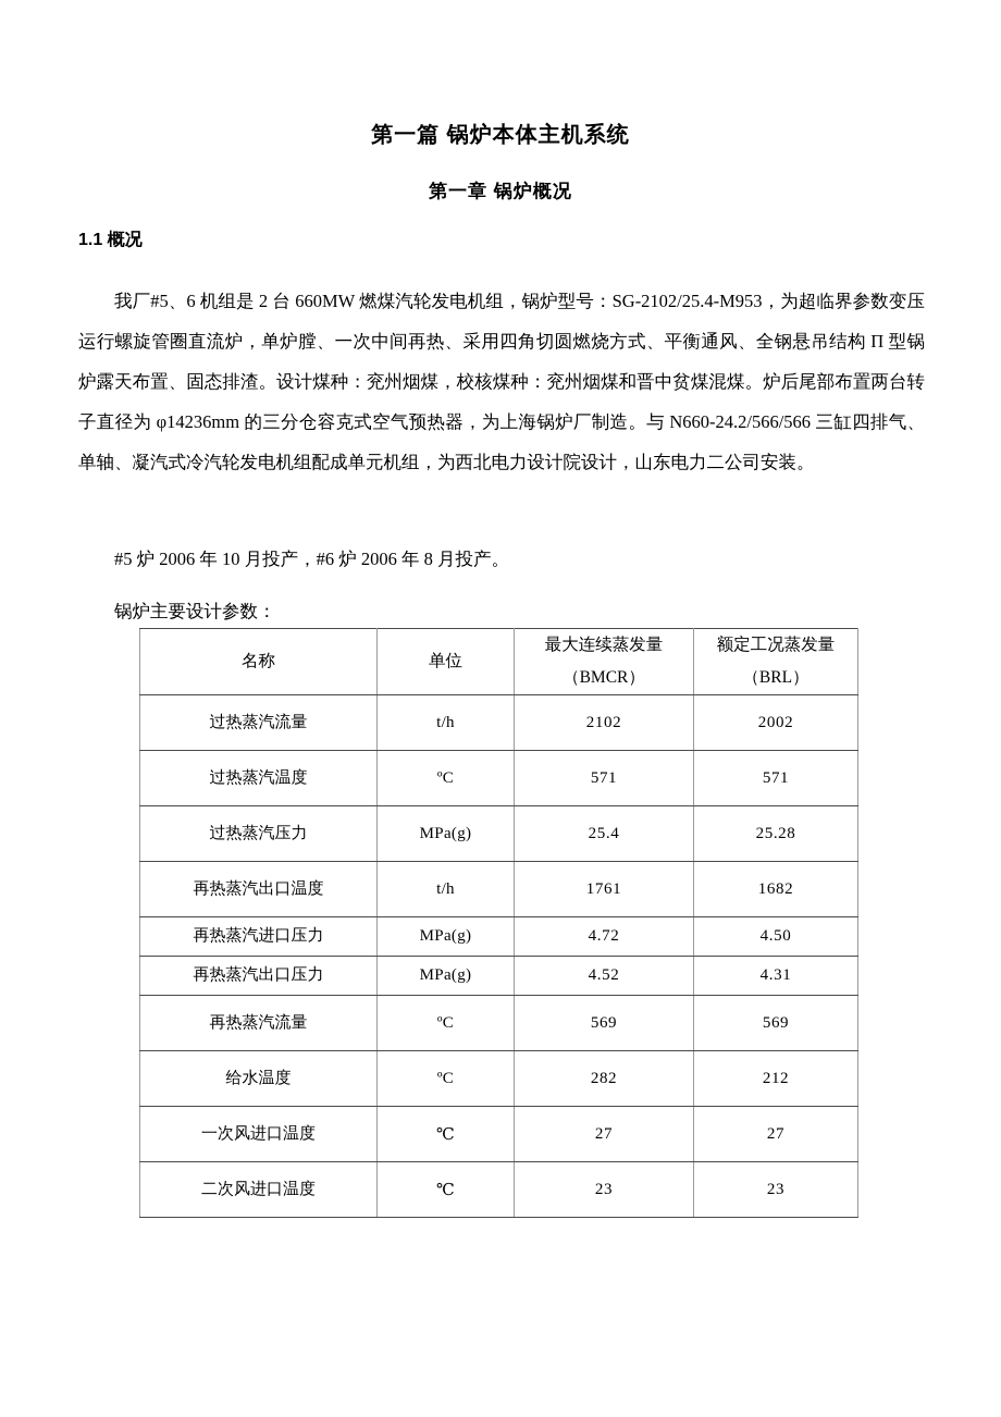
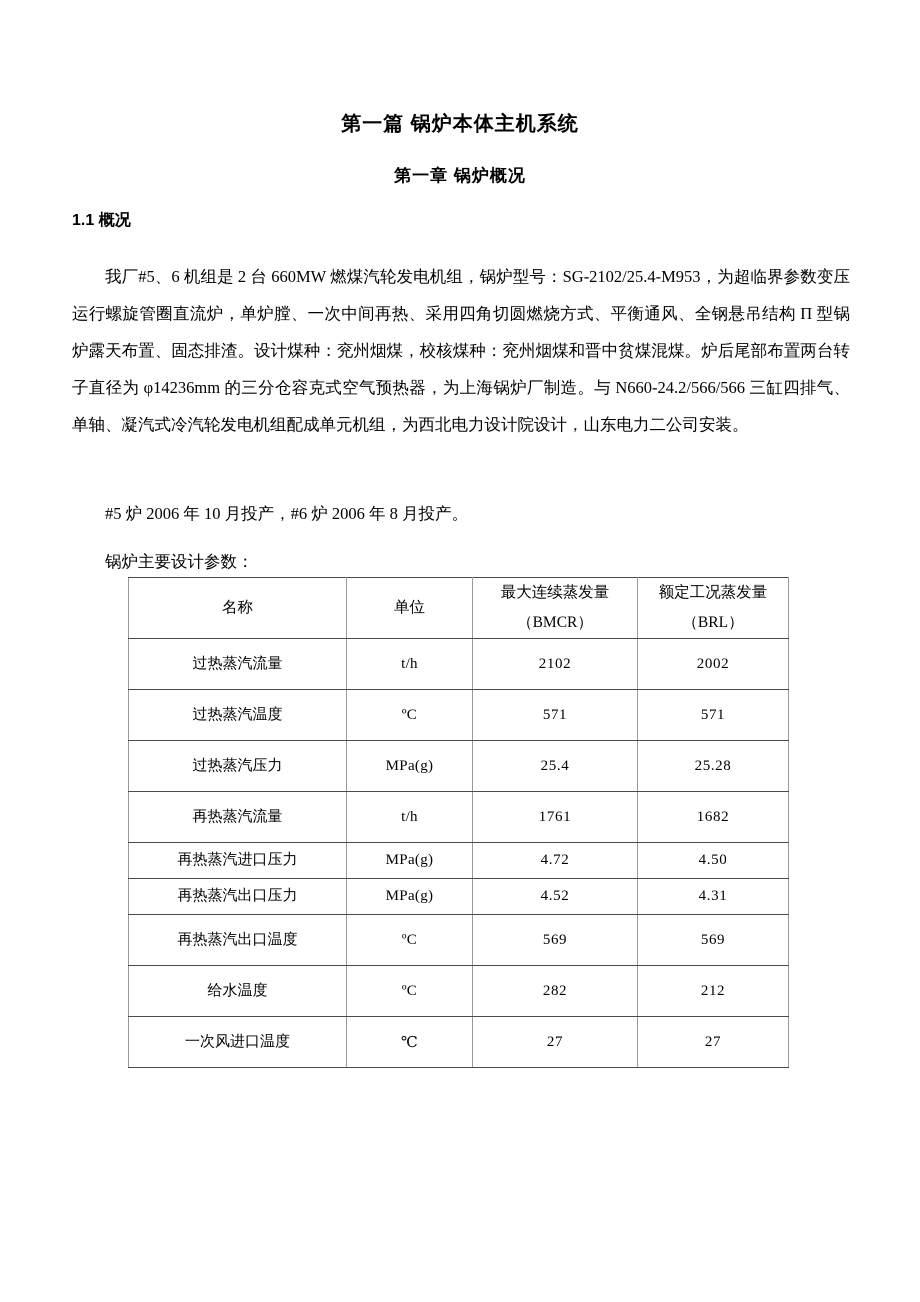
  第一篇 锅炉本体主机系统
  第一章 锅炉概况
  1.1 概况
  我厂#5、6 机组是 2 台 660MW 燃煤汽轮发电机组，锅炉型号：SG-2102/25.4-M953，为超临界参数变压运行螺旋管圈直流炉，单炉膛、一次中间再热、采用四角切圆燃烧方式、平衡通风、全钢悬吊结构 Π 型锅炉露天布置、固态排渣。设计煤种：兖州烟煤，校核煤种：兖州烟煤和晋中贫煤混煤。炉后尾部布置两台转子直径为 φ14236mm 的三分仓容克式空气预热器，为上海锅炉厂制造。与 N660-24.2/566/566 三缸四排气、单轴、凝汽式冷汽轮发电机组配成单元机组，为西北电力设计院设计，山东电力二公司安装。
  #5 炉 2006 年 10 月投产，#6 炉 2006 年 8 月投产。
  锅炉主要设计参数：
  名称	单位	最大连续蒸发量 （BMCR）	额定工况蒸发量 （BRL）
  过热蒸汽流量	t/h	2102	2002
  过热蒸汽温度	ºC	571	571
  过热蒸汽压力	MPa(g)	25.4	25.28
- 再热蒸汽出口温度	t/h	1761	1682
+ 再热蒸汽流量	t/h	1761	1682
  再热蒸汽进口压力	MPa(g)	4.72	4.50
  再热蒸汽出口压力	MPa(g)	4.52	4.31
- 再热蒸汽流量	ºC	569	569
+ 再热蒸汽出口温度	ºC	569	569
  给水温度	ºC	282	212
  一次风进口温度	℃	27	27
- 二次风进口温度	℃	23	23
